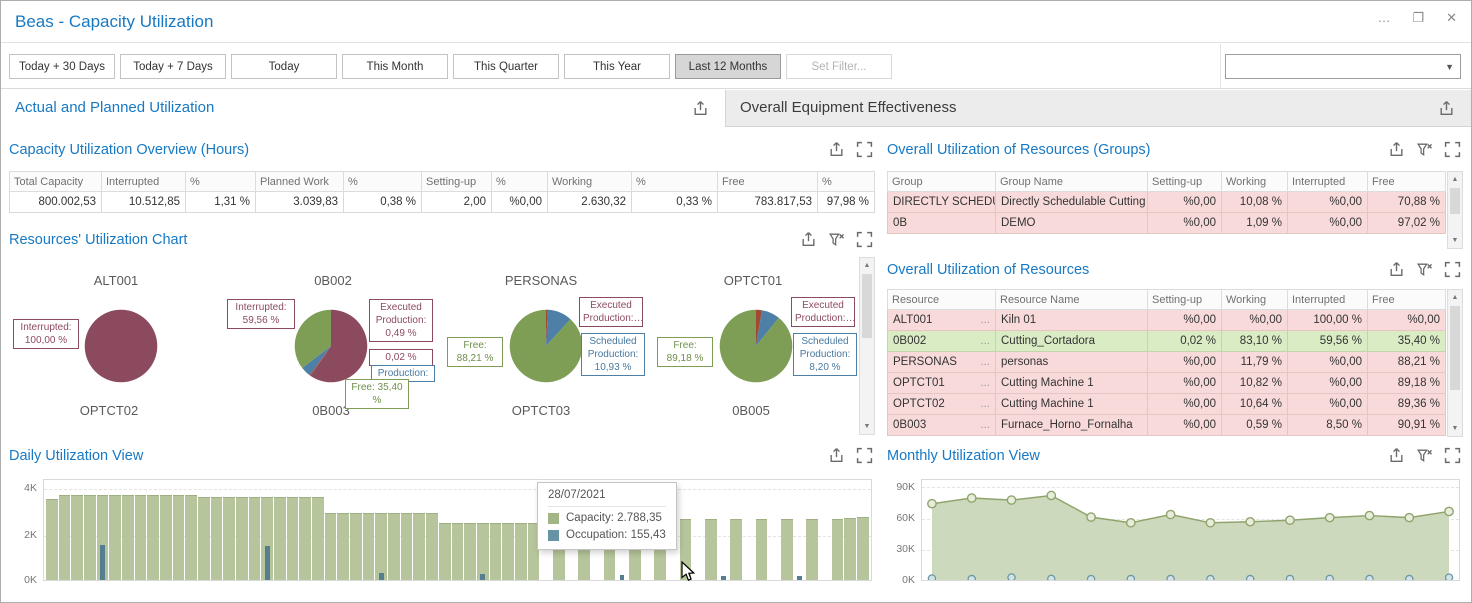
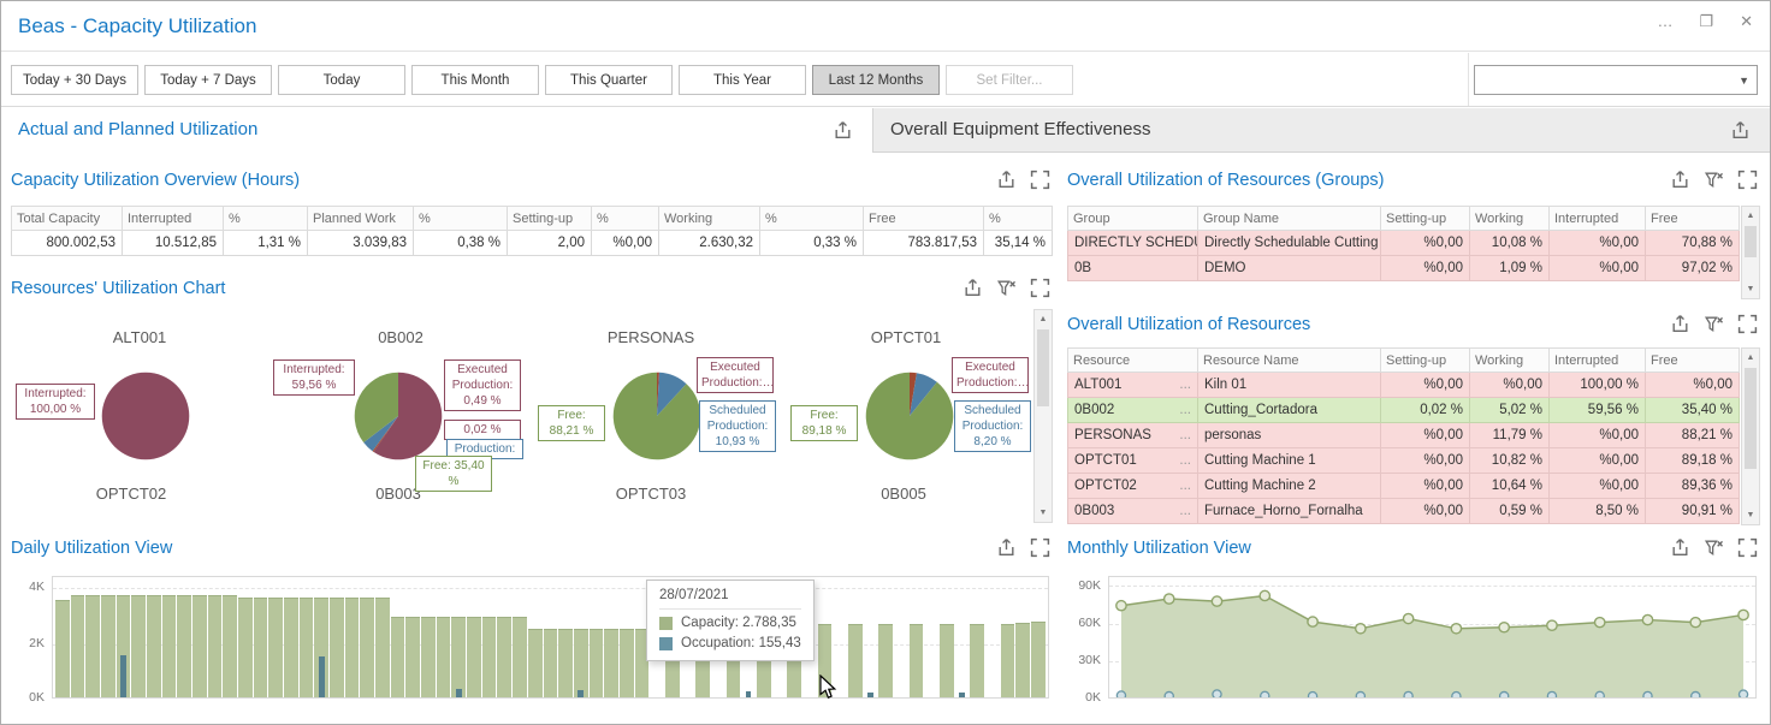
  Beas - Capacity Utilization
  …
  ❐
  ✕
  Today + 30 Days
  Today + 7 Days
  Today
  This Month
  This Quarter
  This Year
  Last 12 Months
  Set Filter...
  ▼
  Actual and Planned Utilization
  Overall Equipment Effectiveness
  Capacity Utilization Overview (Hours)
  Total Capacity	Interrupted	%	Planned Work	%	Setting-up	%	Working	%	Free	%
- 800.002,53	10.512,85	1,31 %	3.039,83	0,38 %	2,00	%0,00	2.630,32	0,33 %	783.817,53	97,98 %
+ 800.002,53	10.512,85	1,31 %	3.039,83	0,38 %	2,00	%0,00	2.630,32	0,33 %	783.817,53	35,14 %
  Resources' Utilization Chart
  ALT001
  0B002
  PERSONAS
  OPTCT01
  OPTCT02
  0B003
  OPTCT03
  0B005
  Interrupted: 100,00 %
  Interrupted: 59,56 %
  Executed Production: 0,49 %
  0,02 %
  Production:
  Free: 35,40 %
  Free: 88,21 %
  Executed Production:…
  Scheduled Production: 10,93 %
  Free: 89,18 %
  Executed Production:…
  Scheduled Production: 8,20 %
  Daily Utilization View
  4K
  2K
  0K
  28/07/2021
  Capacity: 2.788,35
  Occupation: 155,43
  Overall Utilization of Resources (Groups)
  Group	Group Name	Setting-up	Working	Interrupted	Free
  DIRECTLY SCHED	Directly Schedulable Cutting	%0,00	10,08 %	%0,00	70,88 %
  0B	DEMO	%0,00	1,09 %	%0,00	97,02 %
  Overall Utilization of Resources
  Resource	Resource Name	Setting-up	Working	Interrupted	Free
  ALT001 ...	Kiln 01	%0,00	%0,00	100,00 %	%0,00
- 0B002 ...	Cutting_Cortadora	0,02 %	83,10 %	59,56 %	35,40 %
+ 0B002 ...	Cutting_Cortadora	0,02 %	5,02 %	59,56 %	35,40 %
  PERSONAS ...	personas	%0,00	11,79 %	%0,00	88,21 %
  OPTCT01 ...	Cutting Machine 1	%0,00	10,82 %	%0,00	89,18 %
- OPTCT02 ...	Cutting Machine 1	%0,00	10,64 %	%0,00	89,36 %
+ OPTCT02 ...	Cutting Machine 2	%0,00	10,64 %	%0,00	89,36 %
  0B003 ...	Furnace_Horno_Fornalha	%0,00	0,59 %	8,50 %	90,91 %
  Monthly Utilization View
  90K
  60K
  30K
  0K
